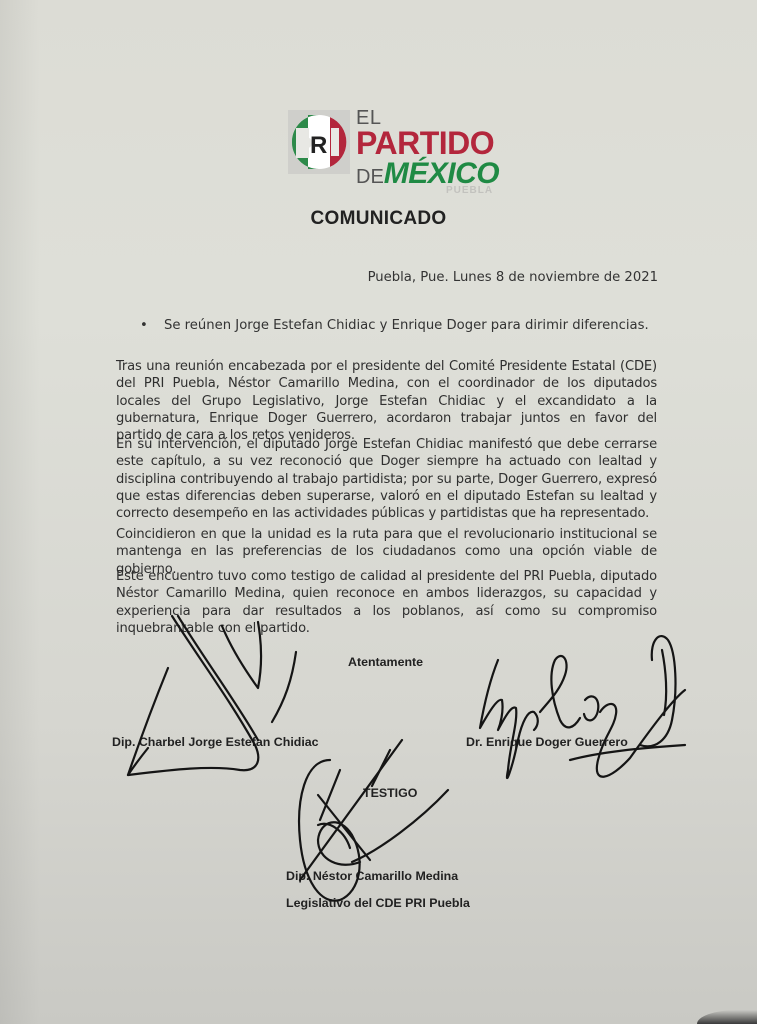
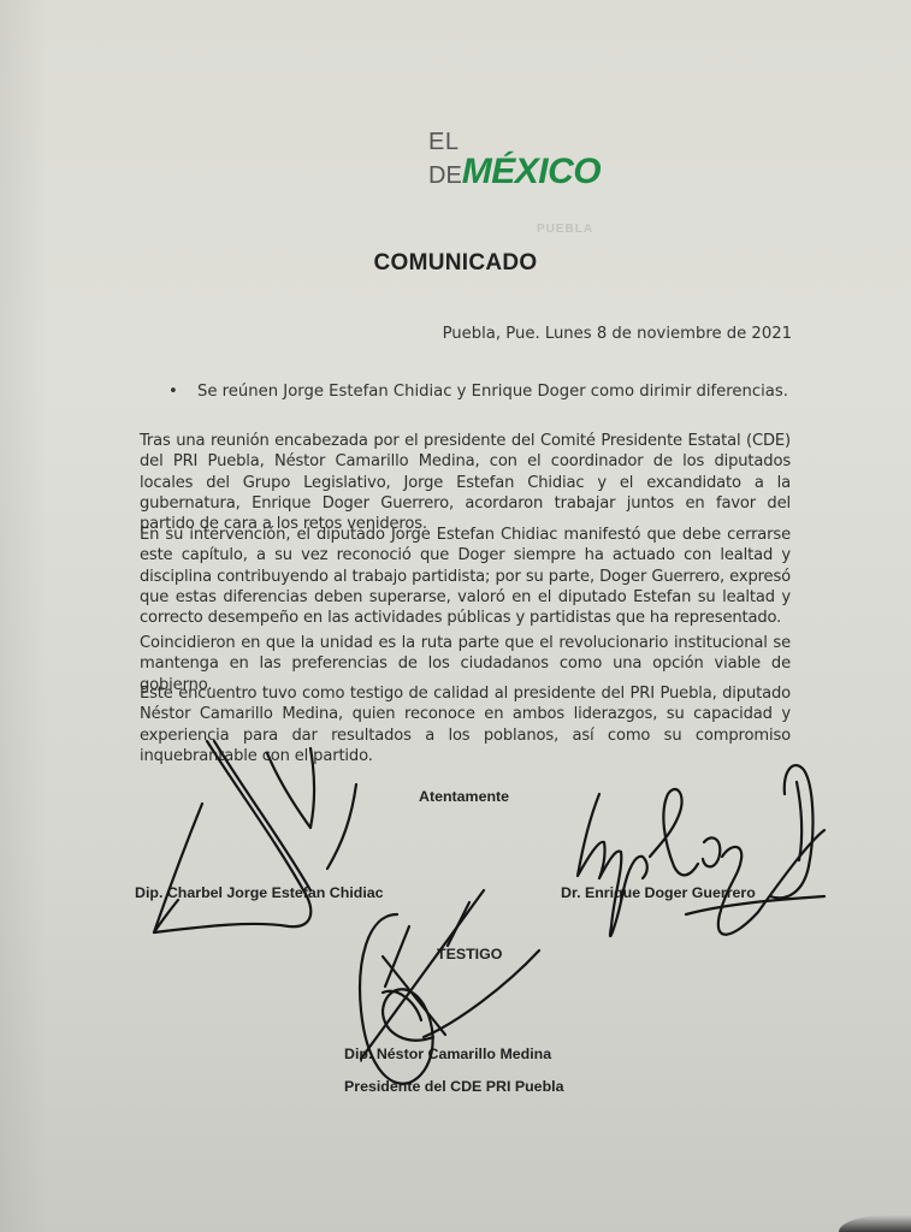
- P
- R
  EL
- PARTIDO
  DEMÉXICO
  PUEBLA
  COMUNICADO
  Puebla, Pue. Lunes 8 de noviembre de 2021
  •
- Se reúnen Jorge Estefan Chidiac y Enrique Doger para dirimir diferencias.
+ Se reúnen Jorge Estefan Chidiac y Enrique Doger como dirimir diferencias.
  Tras una reunión encabezada por el presidente del Comité Presidente Estatal (CDE) del PRI Puebla, Néstor Camarillo Medina, con el coordinador de los diputados locales del Grupo Legislativo, Jorge Estefan Chidiac y el excandidato a la gubernatura, Enrique Doger Guerrero, acordaron trabajar juntos en favor del partido de cara a los retos venideros.
  En su intervención, el diputado Jorge Estefan Chidiac manifestó que debe cerrarse este capítulo, a su vez reconoció que Doger siempre ha actuado con lealtad y disciplina contribuyendo al trabajo partidista; por su parte, Doger Guerrero, expresó que estas diferencias deben superarse, valoró en el diputado Estefan su lealtad y correcto desempeño en las actividades públicas y partidistas que ha representado.
- Coincidieron en que la unidad es la ruta para que el revolucionario institucional se mantenga en las preferencias de los ciudadanos como una opción viable de gobierno.
+ Coincidieron en que la unidad es la ruta parte que el revolucionario institucional se mantenga en las preferencias de los ciudadanos como una opción viable de gobierno.
  Este encuentro tuvo como testigo de calidad al presidente del PRI Puebla, diputado Néstor Camarillo Medina, quien reconoce en ambos liderazgos, su capacidad y experiencia para dar resultados a los poblanos, así como su compromiso inquebrantable con el partido.
  Atentamente
  Dip. Charbel Jorge Estean Chidiac
  Dr. Enrique Doger Guerrero
  TESTIGO
  Di Néstor Camarillo Medina
- Legislativo del CDE PRI Puebla
+ Presidente del CDE PRI Puebla
